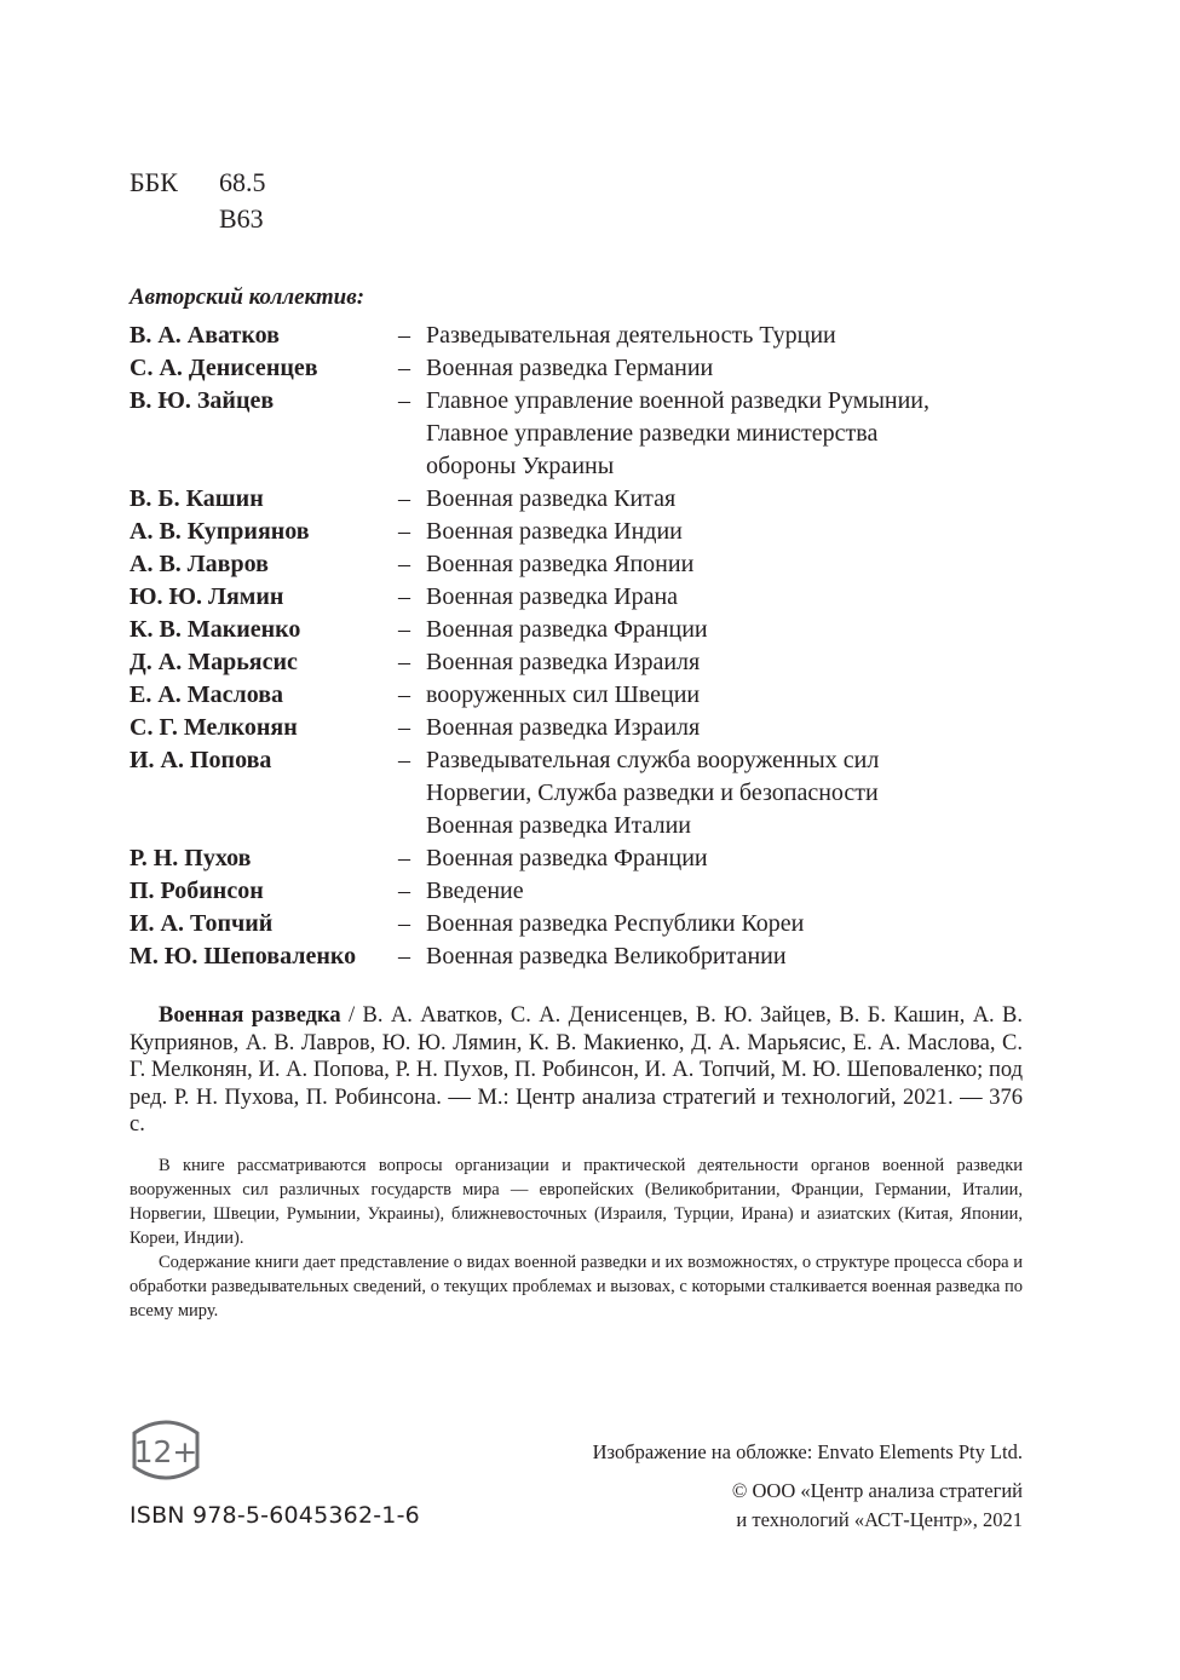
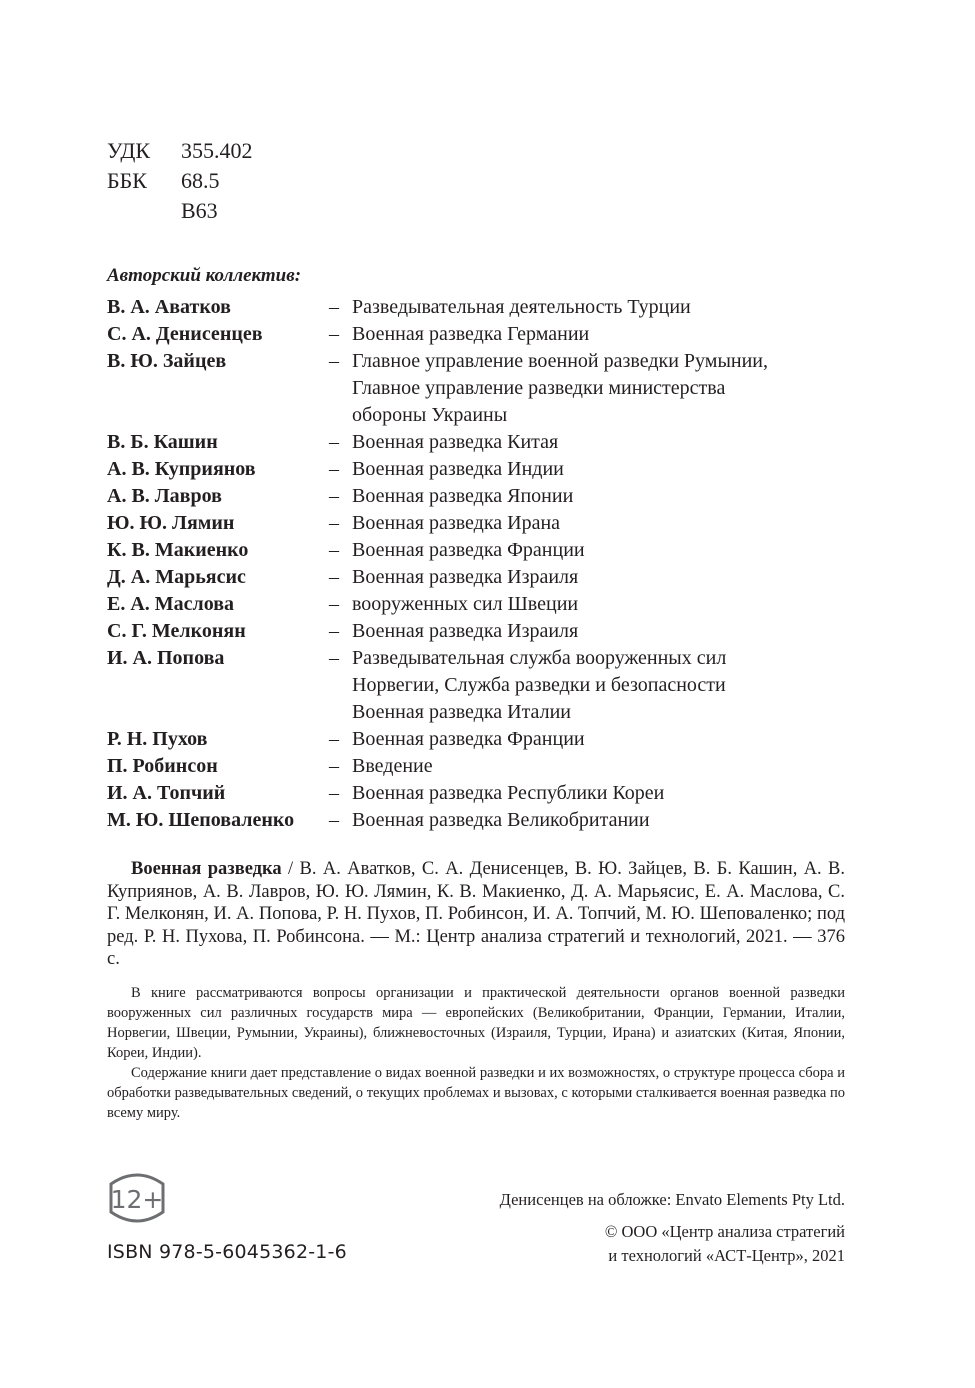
+ УДК
+ 355.402
  ББК
  68.5
  В63
  Авторский коллектив:
  В. А. Аватков
  –
  Разведывательная деятельность Турции
  С. А. Денисенцев
  –
  Военная разведка Германии
  В. Ю. Зайцев
  –
  Главное управление военной разведки Румынии,
  Главное управление разведки министерства
  обороны Украины
  В. Б. Кашин
  –
  Военная разведка Китая
  А. В. Куприянов
  –
  Военная разведка Индии
  А. В. Лавров
  –
  Военная разведка Японии
  Ю. Ю. Лямин
  –
  Военная разведка Ирана
  К. В. Макиенко
  –
  Военная разведка Франции
  Д. А. Марьясис
  –
  Военная разведка Израиля
  Е. А. Маслова
  –
  вооруженных сил Швеции
  С. Г. Мелконян
  –
  Военная разведка Израиля
  И. А. Попова
  –
  Разведывательная служба вооруженных сил
  Норвегии, Служба разведки и безопасности
  Военная разведка Италии
  Р. Н. Пухов
  –
  Военная разведка Франции
  П. Робинсон
  –
  Введение
  И. А. Топчий
  –
  Военная разведка Республики Кореи
  М. Ю. Шеповаленко
  –
  Военная разведка Великобритании
  Военная разведка / В. А. Аватков, С. А. Денисенцев, В. Ю. Зайцев, В. Б. Кашин, А. В. Куприянов, А. В. Лавров, Ю. Ю. Лямин, К. В. Макиенко, Д. А. Марьясис, Е. А. Маслова, С. Г. Мелконян, И. А. Попова, Р. Н. Пухов, П. Робинсон, И. А. Топчий, М. Ю. Шеповаленко; под ред. Р. Н. Пухова, П. Робинсона. — М.: Центр анализа стратегий и технологий, 2021. — 376 с.
  В книге рассматриваются вопросы организации и практической деятельности органов военной разведки вооруженных сил различных государств мира — европейских (Великобритании, Франции, Германии, Италии, Норвегии, Швеции, Румынии, Украины), ближневосточных (Израиля, Турции, Ирана) и азиатских (Китая, Японии, Кореи, Индии).
  Содержание книги дает представление о видах военной разведки и их возможностях, о структуре процесса сбора и обработки разведывательных сведений, о текущих проблемах и вызовах, с которыми сталкивается военная разведка по всему миру.
  12+
  ISBN 978-5-6045362-1-6
- Изображение на обложке: Envato Elements Pty Ltd.
+ Денисенцев на обложке: Envato Elements Pty Ltd.
  © ООО «Центр анализа стратегий
  и технологий «АСТ-Центр», 2021
